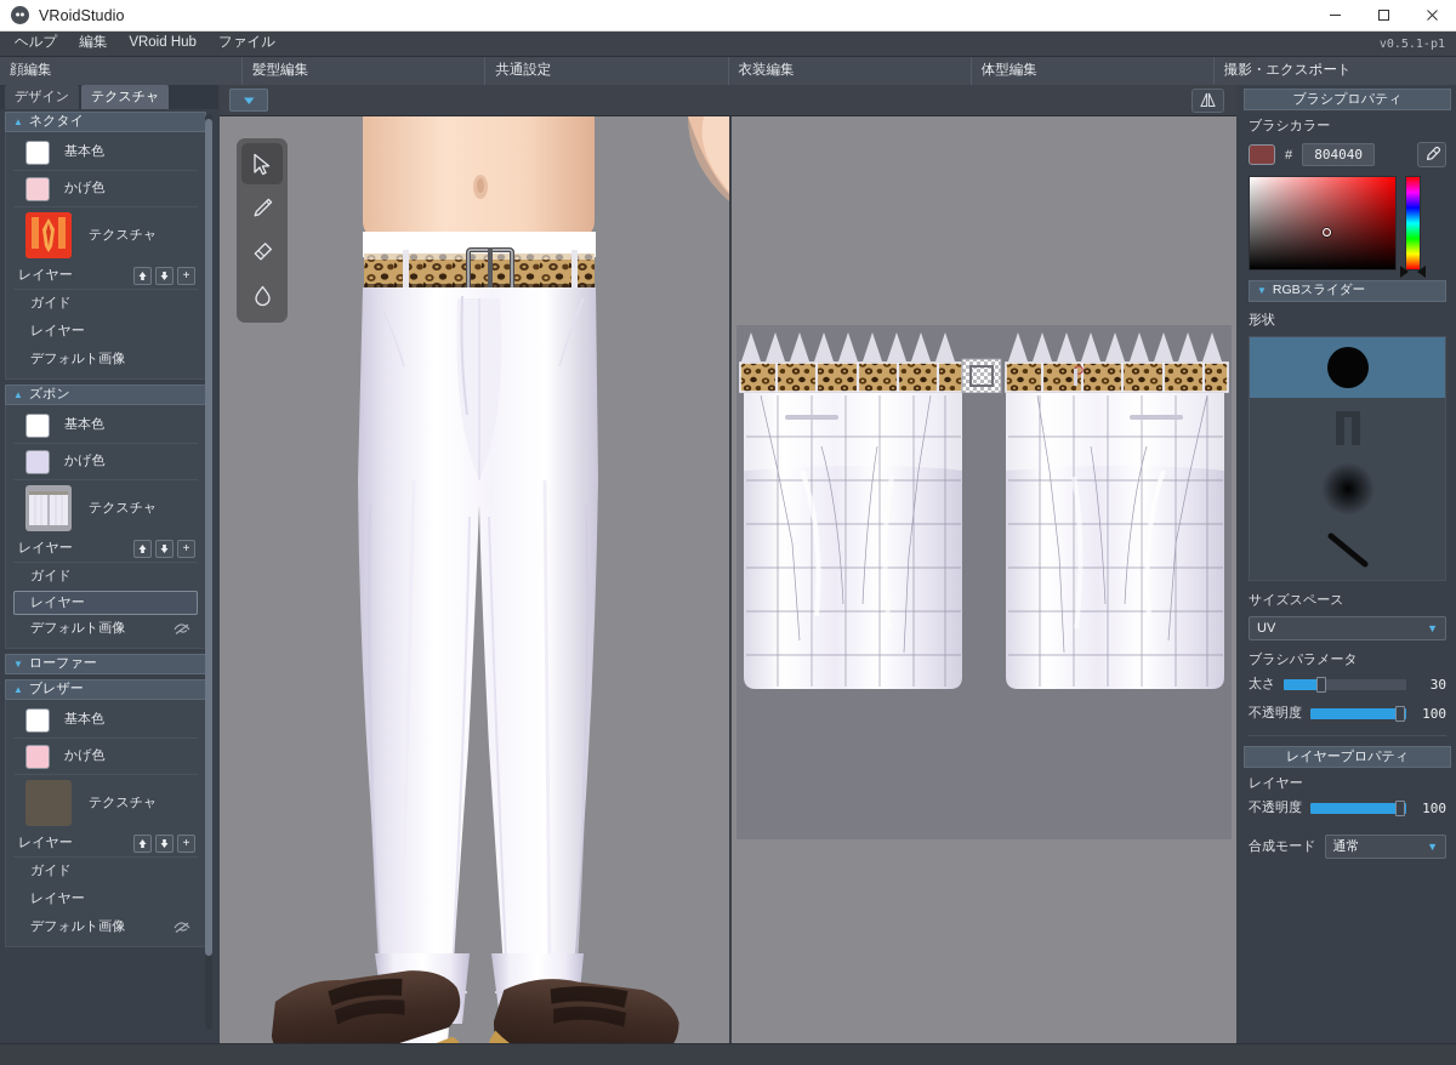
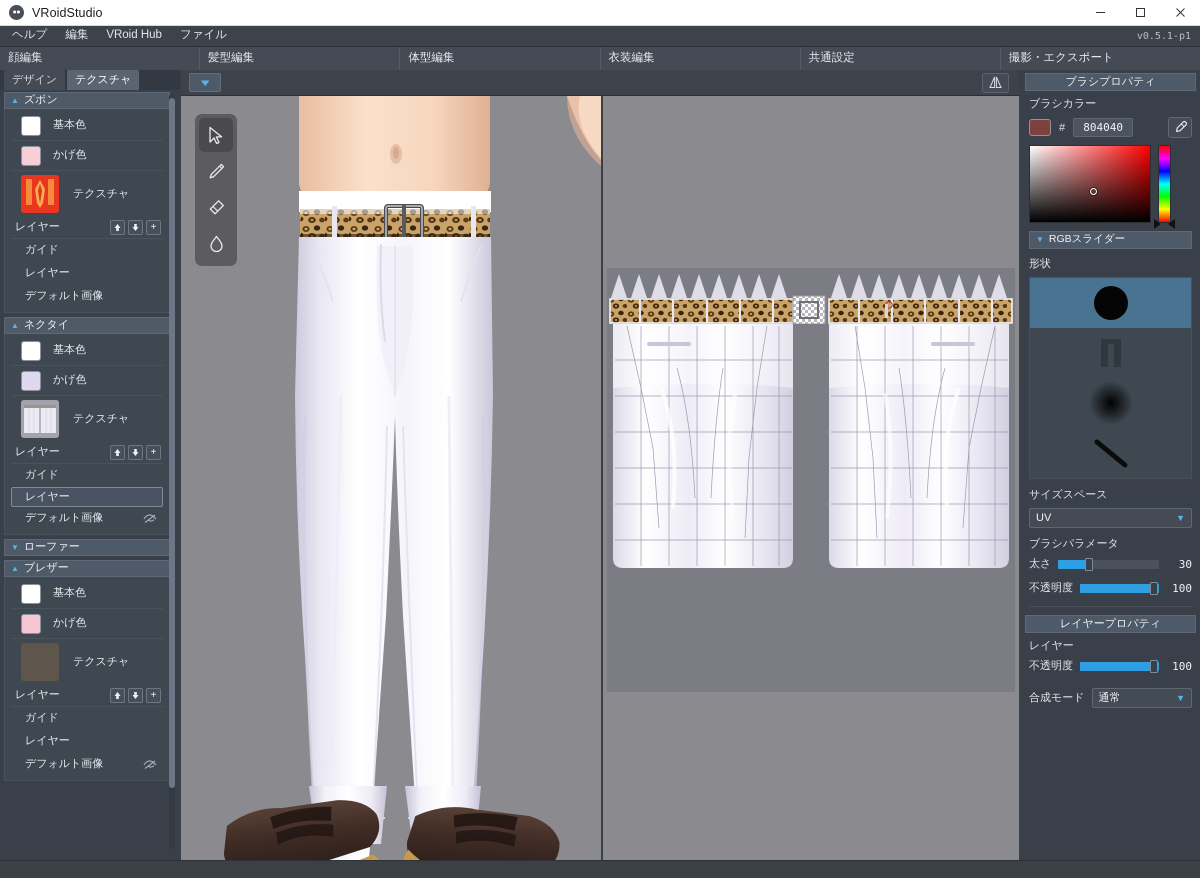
  VRoidStudio
  ヘルプ
  編集
  VRoid Hub
  ファイル
  v0.5.1-p1
  顔編集
  髪型編集
- 共通設定
+ 体型編集
  衣装編集
- 体型編集
+ 共通設定
  撮影・エクスポート
  デザイン
  テクスチャ
  ▲
- ネクタイ
+ ズボン
  基本色
  かげ色
  テクスチャ
  レイヤー
  +
  ガイド
  レイヤー
  デフォルト画像
  ▲
- ズボン
+ ネクタイ
  基本色
  かげ色
  テクスチャ
  レイヤー
  +
  ガイド
  レイヤー
  デフォルト画像
  ▼
  ローファー
  ▲
  ブレザー
  基本色
  かげ色
  テクスチャ
  レイヤー
  +
  ガイド
  レイヤー
  デフォルト画像
  ブラシプロパティ
  ブラシカラー
  #
  804040
  ▼
  RGBスライダー
  形状
  サイズスペース
  UV
  ▼
  ブラシパラメータ
  太さ
  30
  不透明度
  100
  レイヤープロパティ
  レイヤー
  不透明度
  100
  合成モード
  通常
  ▼
